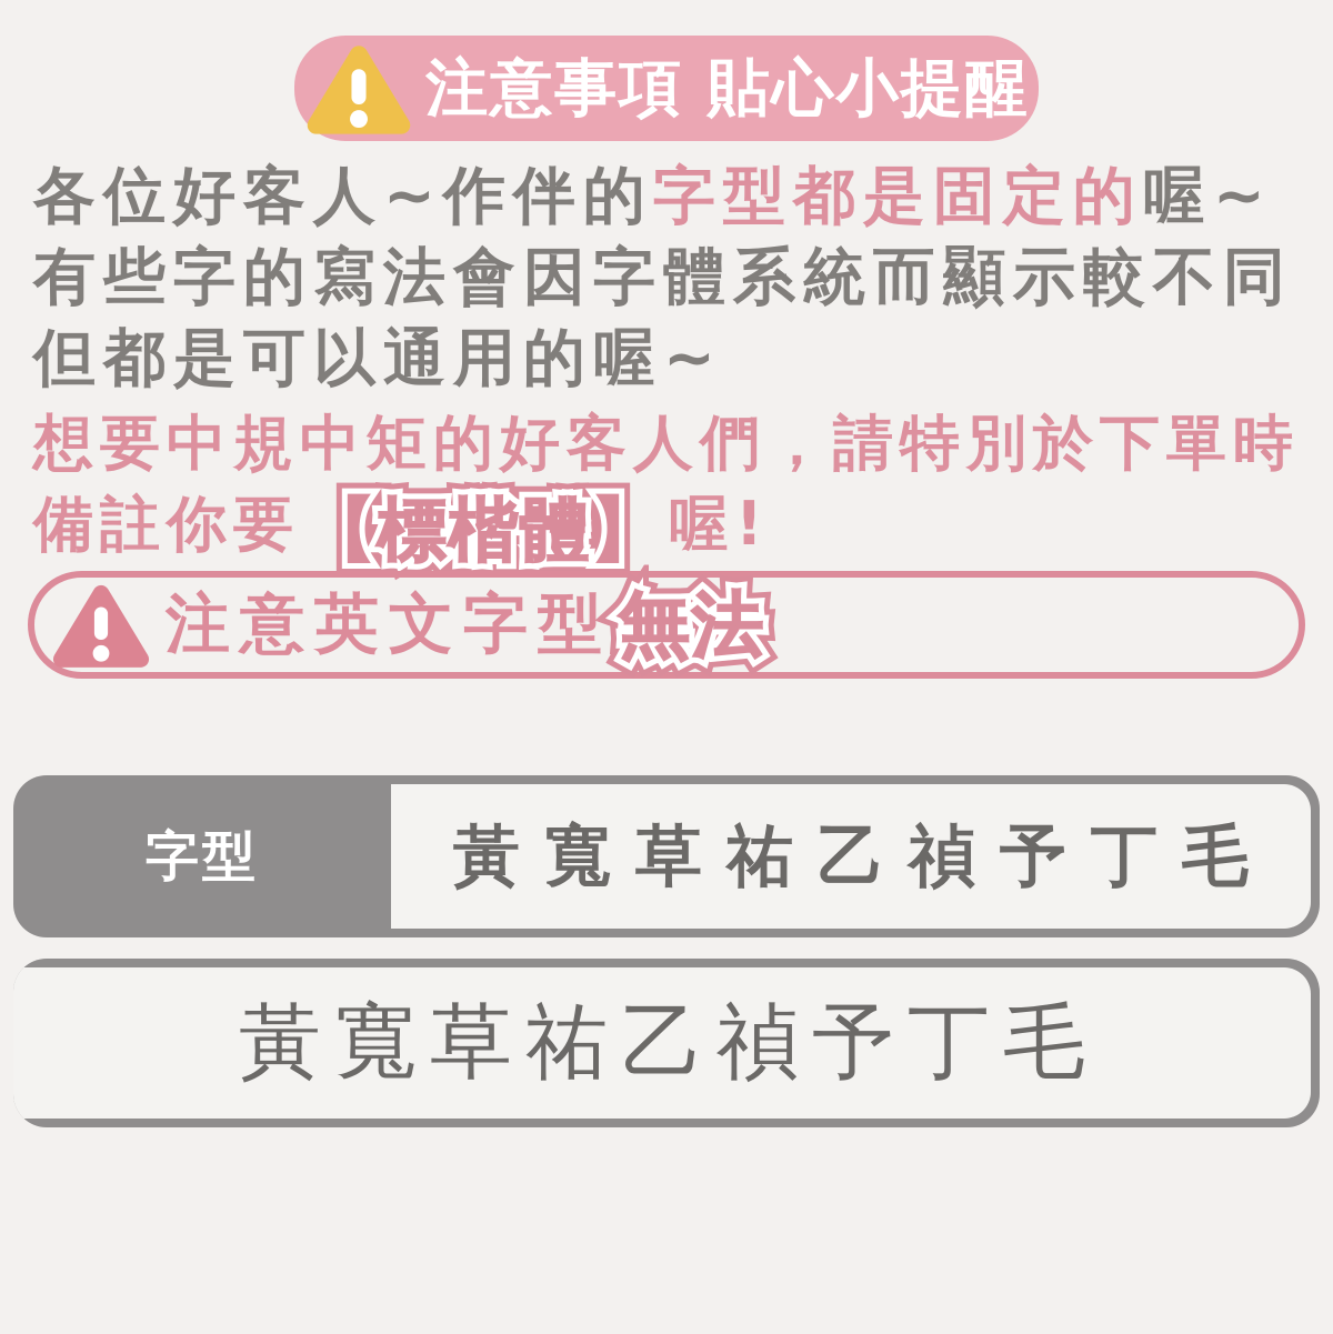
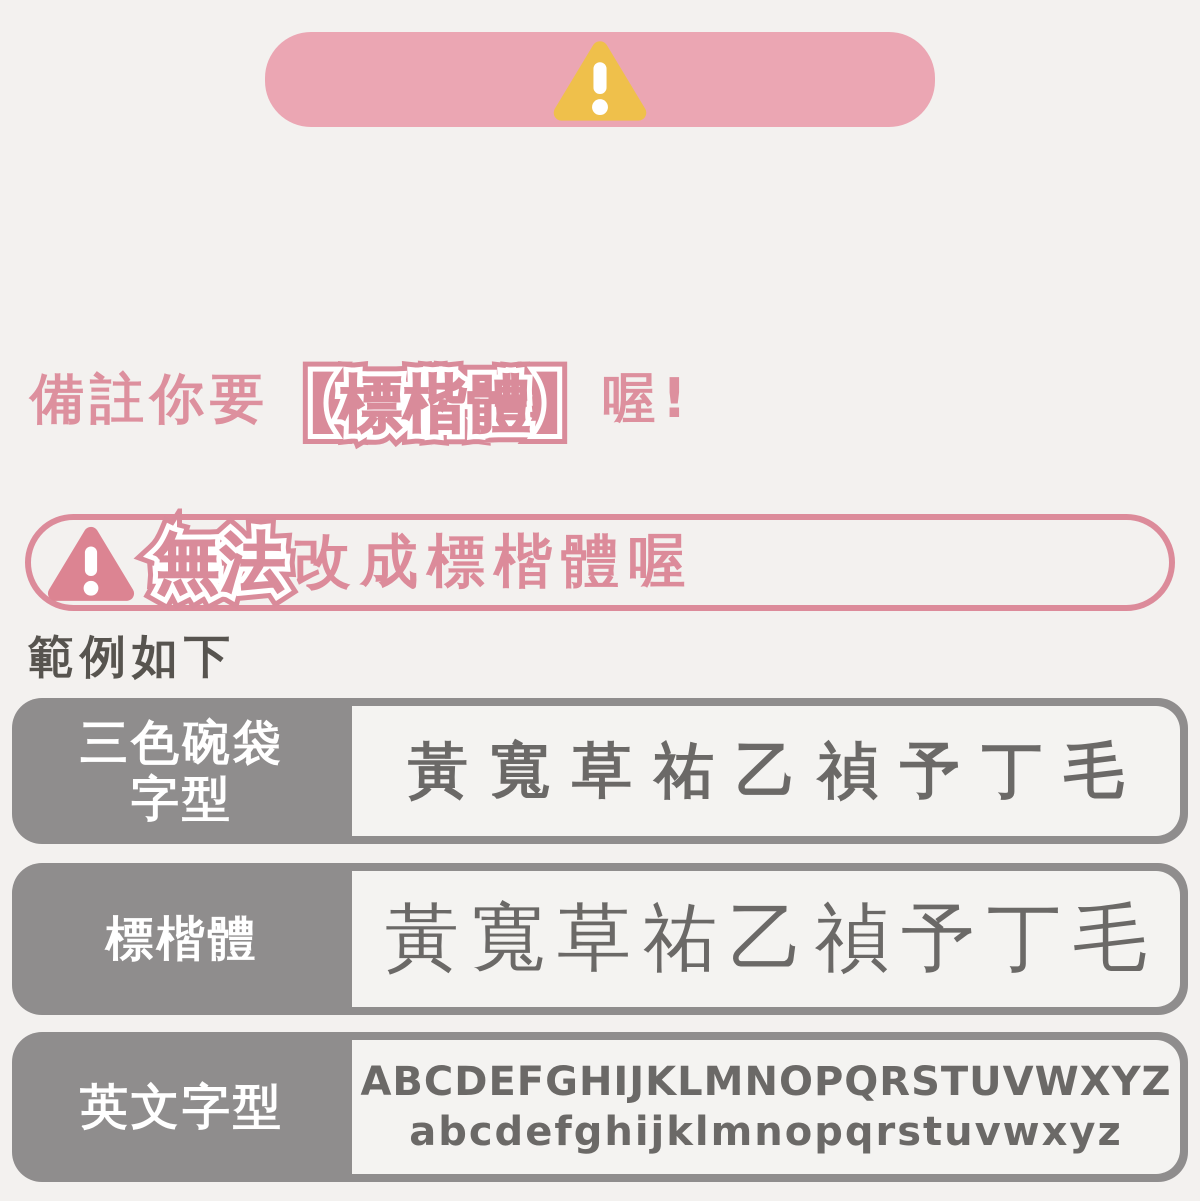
- 注意事項 貼心小提醒
- 各位好客人~作伴的字型都是固定的喔~
- 有些字的寫法會因字體系統而顯示較不同
- 但都是可以通用的喔~
- 想要中規中矩的好客人們，請特別於下單時
  備註你要【標楷體】
  【標楷體】
  喔!
- 注意英文字型
  無法
+ 改成標楷體喔
+ 範例如下
+ 三色碗袋
  字型
  黃寬草祐乙禎予丁毛
+ 標楷體
  黃寬草祐乙禎予丁毛
+ 英文字型
+ ABCDEFGHIJKLMNOPQRSTUVWXYZ
+ abcdefghijklmnopqrstuvwxyz
